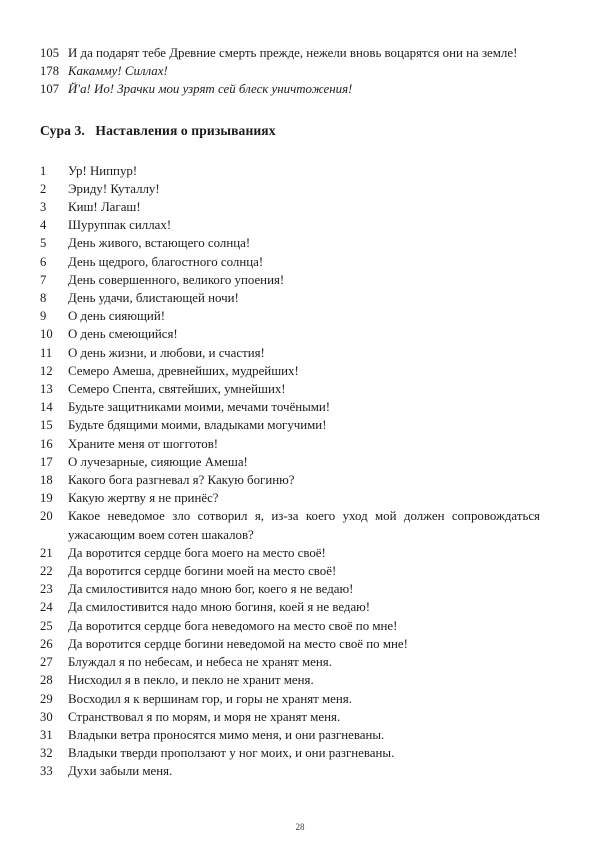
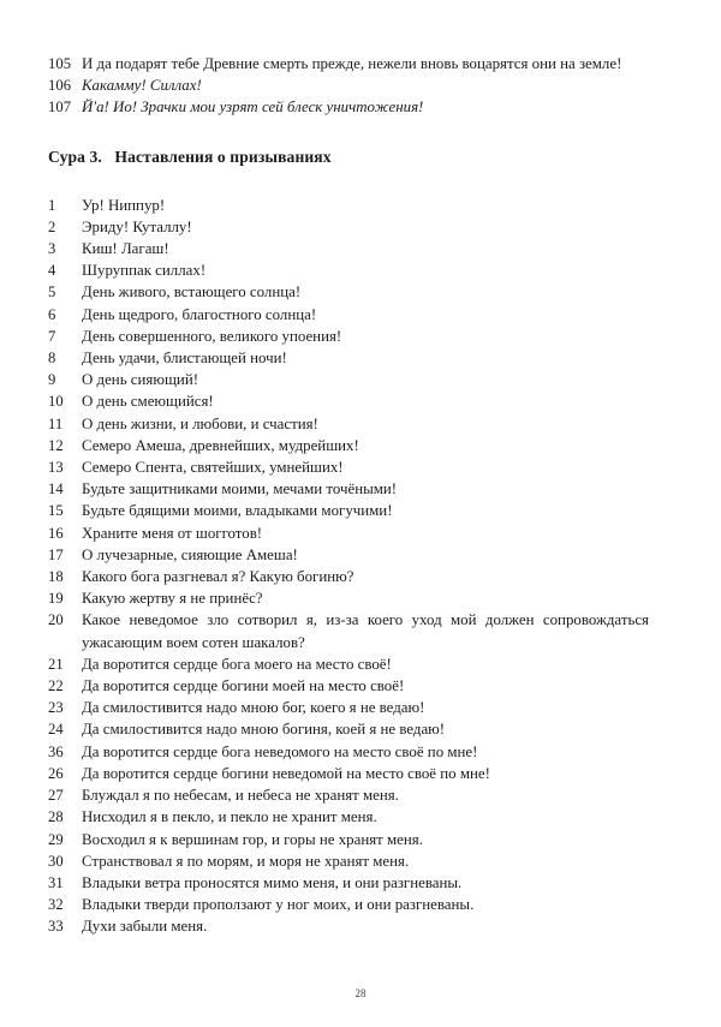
  105
  И да подарят тебе Древние смерть прежде, нежели вновь воцарятся они на земле!
- 178
+ 106
  Какамму! Силлах!
  107
  Й'а! Ио! Зрачки мои узрят сей блеск уничтожения!
  Сура 3. Наставления о призываниях
  1
  Ур! Ниппур!
  2
  Эриду! Куталлу!
  3
  Киш! Лагаш!
  4
  Шуруппак силлах!
  5
  День живого, встающего солнца!
  6
  День щедрого, благостного солнца!
  7
  День совершенного, великого упоения!
  8
  День удачи, блистающей ночи!
  9
  О день сияющий!
  10
  О день смеющийся!
  11
  О день жизни, и любови, и счастия!
  12
  Семеро Амеша, древнейших, мудрейших!
  13
  Семеро Спента, святейших, умнейших!
  14
  Будьте защитниками моими, мечами точёными!
  15
  Будьте бдящими моими, владыками могучими!
  16
  Храните меня от шогготов!
  17
  О лучезарные, сияющие Амеша!
  18
  Какого бога разгневал я? Какую богиню?
  19
  Какую жертву я не принёс?
  20
  Какое неведомое зло сотворил я, из-за коего уход мой должен сопровождаться ужасающим воем сотен шакалов?
  21
  Да воротится сердце бога моего на место своё!
  22
  Да воротится сердце богини моей на место своё!
  23
  Да смилостивится надо мною бог, коего я не ведаю!
  24
  Да смилостивится надо мною богиня, коей я не ведаю!
- 25
+ 36
  Да воротится сердце бога неведомого на место своё по мне!
  26
  Да воротится сердце богини неведомой на место своё по мне!
  27
  Блуждал я по небесам, и небеса не хранят меня.
  28
  Нисходил я в пекло, и пекло не хранит меня.
  29
  Восходил я к вершинам гор, и горы не хранят меня.
  30
  Странствовал я по морям, и моря не хранят меня.
  31
  Владыки ветра проносятся мимо меня, и они разгневаны.
  32
  Владыки тверди проползают у ног моих, и они разгневаны.
  33
  Духи забыли меня.
  28
